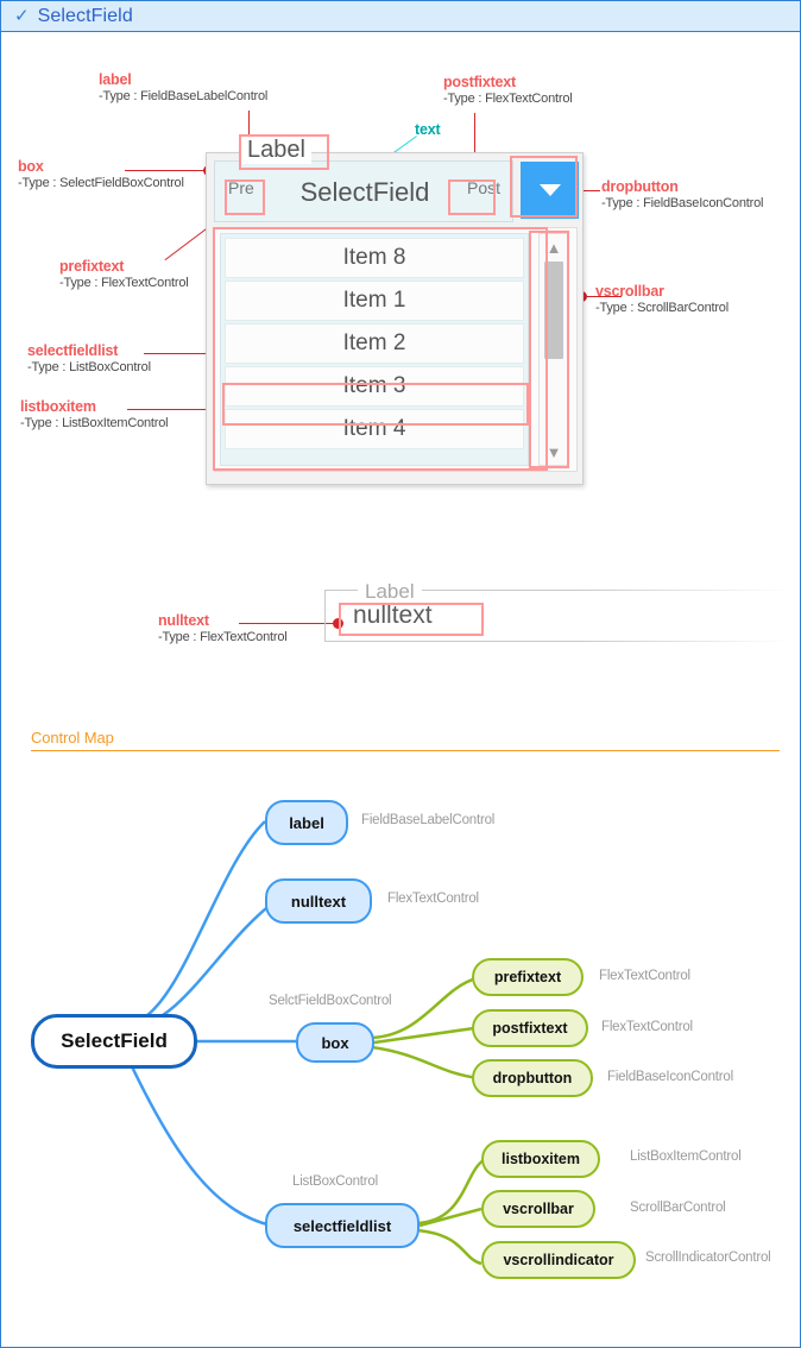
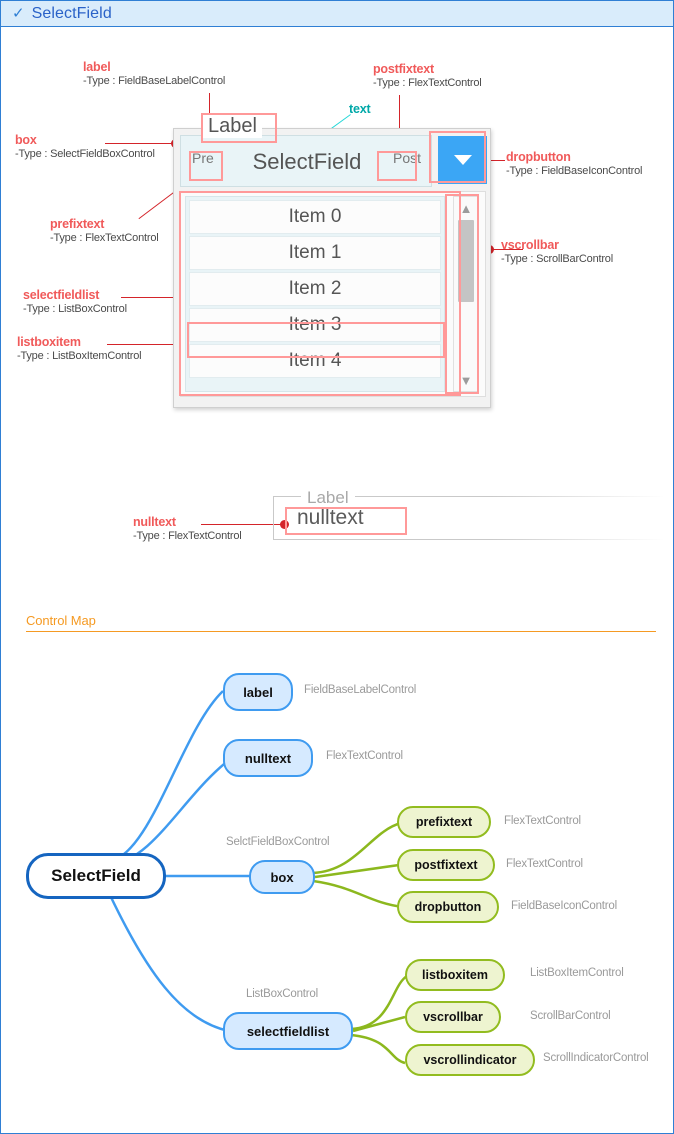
  ✓
  SelectField
  label
  -Type : FieldBaseLabelControl
  postfixtext
  -Type : FlexTextControl
  text
  box
  -Type : SelectFieldBoxControl
  dropbutton
  -Type : FieldBaseIconControl
  prefixtext
  -Type : FlexTextControl
  vscrollbar
  -Type : ScrollBarControl
  selectfieldlist
  -Type : ListBoxControl
  listboxitem
  -Type : ListBoxItemControl
  nulltext
  -Type : FlexTextControl
  SelectField
  Pre
  Post
- Item 8
+ Item 0
  Item 1
  Item 2
  Item 3
  Item 4
  ▲
  ▼
  Label
  Label
  nulltext
  Control Map
  SelectField
  label
  FieldBaseLabelControl
  nulltext
  FlexTextControl
  box
  SelctFieldBoxControl
  prefixtext
  FlexTextControl
  postfixtext
  FlexTextControl
  dropbutton
  FieldBaseIconControl
  selectfieldlist
  ListBoxControl
  listboxitem
  ListBoxItemControl
  vscrollbar
  ScrollBarControl
  vscrollindicator
  ScrollIndicatorControl
